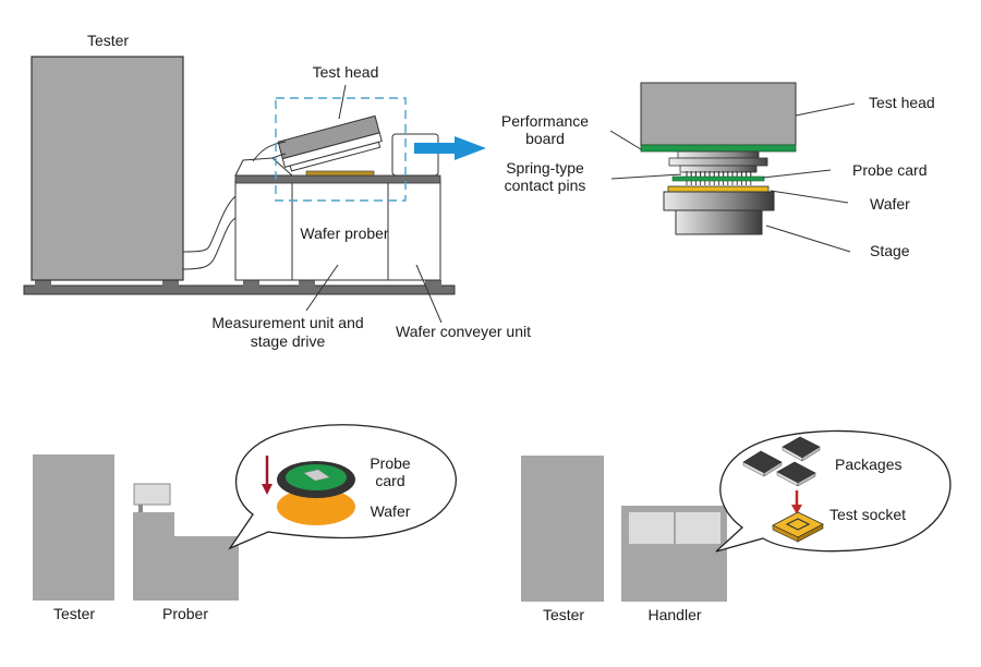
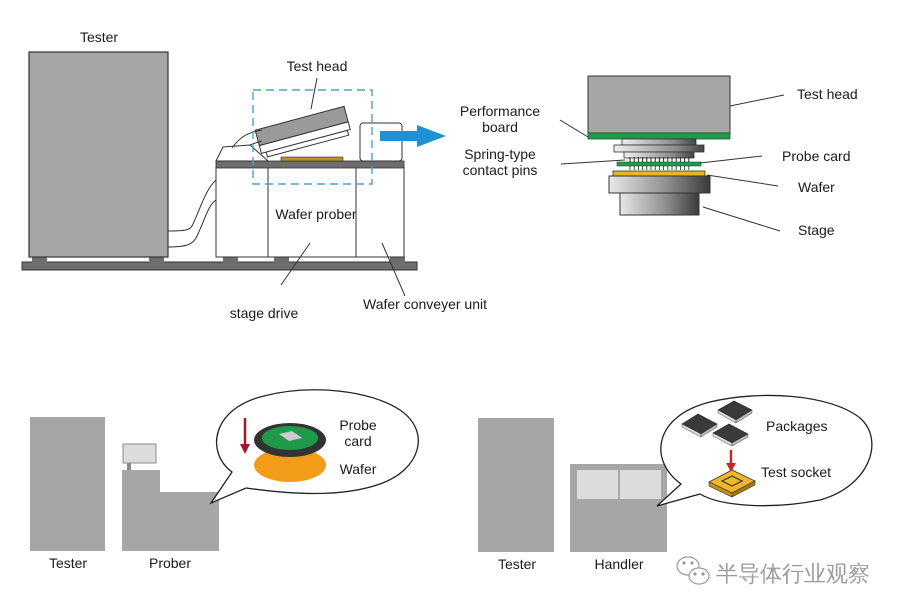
  Tester
  Test head
  Wafer prober
- Measurement unit and
  stage drive
  Wafer conveyer unit
  Test head
  Performance
  board
  Spring-type
  contact pins
  Probe card
  Wafer
  Stage
  Tester
  Prober
  Probe
  card
  Wafer
  Tester
  Handler
  Packages
  Test socket
+ 半导体行业观察
